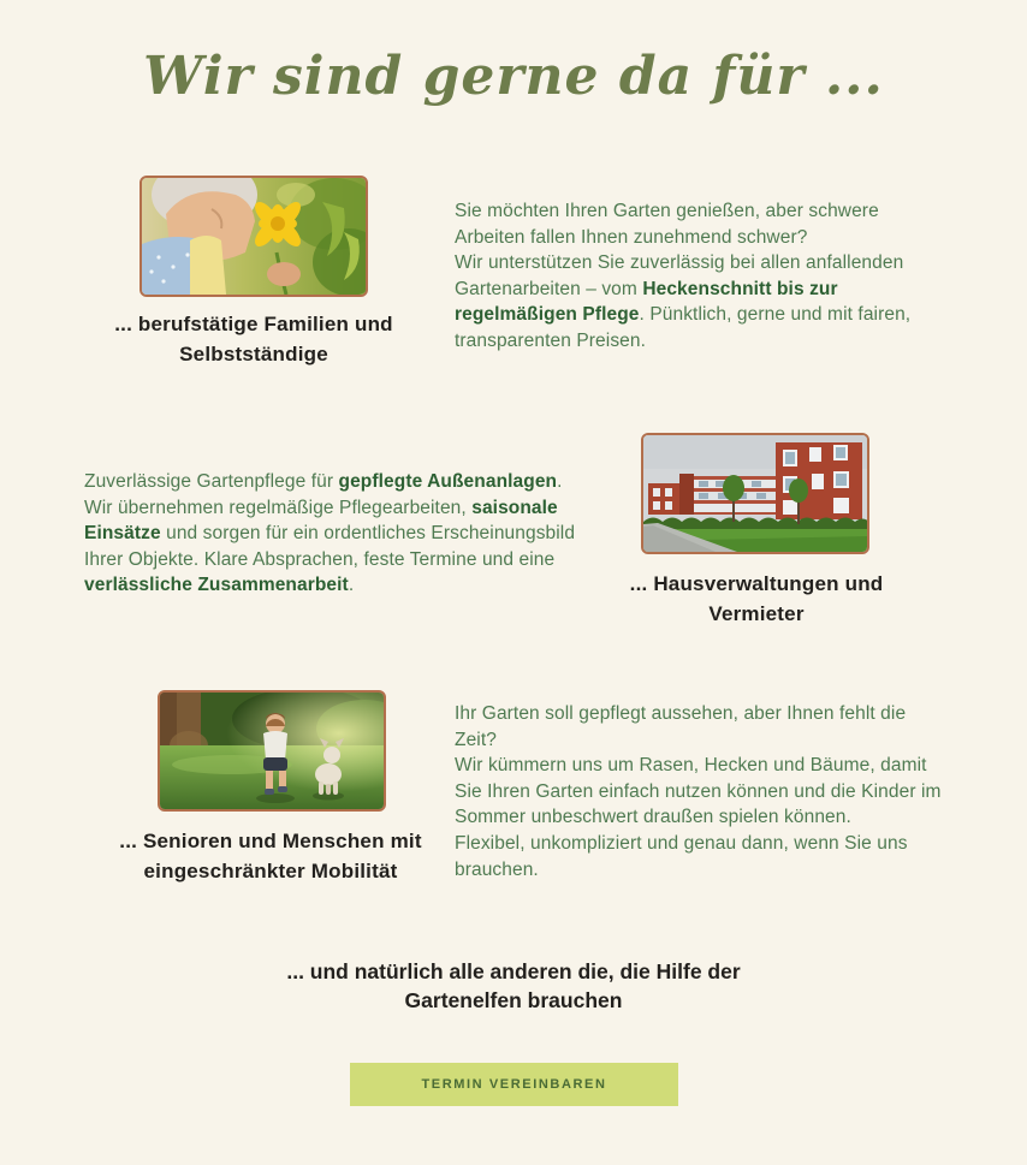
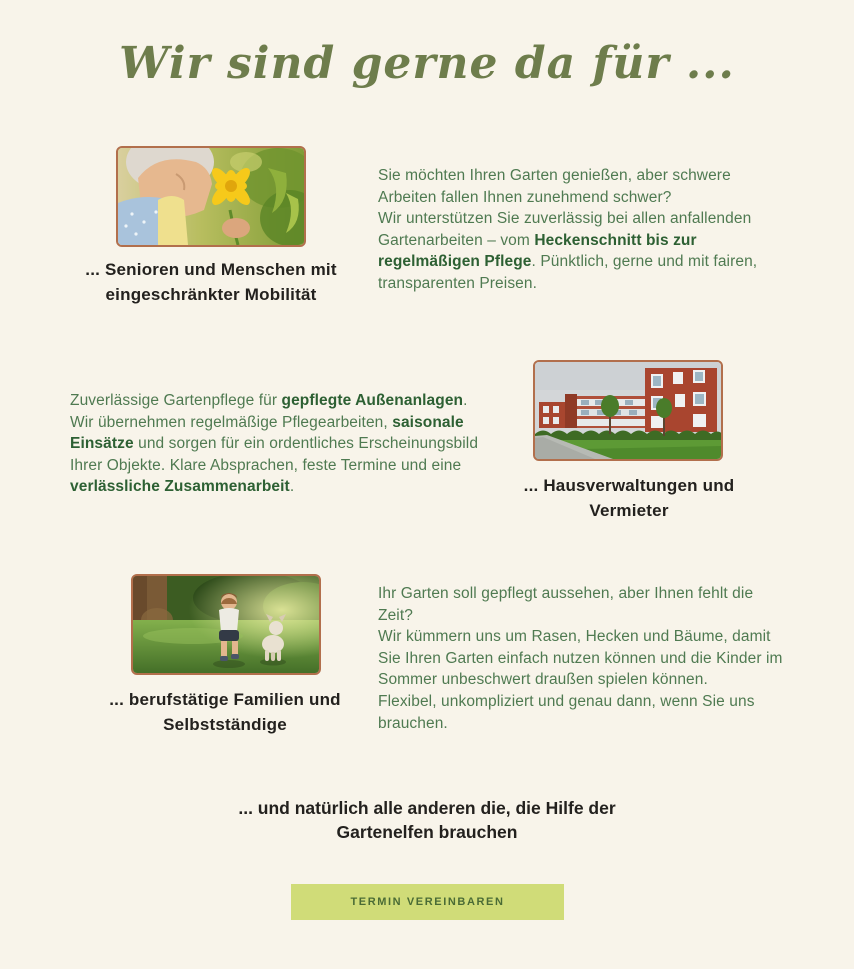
  Wir sind gerne da für ...
- ... berufstätige Familien und Selbstständige
+ ... Senioren und Menschen mit eingeschränkter Mobilität
  Sie möchten Ihren Garten genießen, aber schwere Arbeiten fallen Ihnen zunehmend schwer?
  Wir unterstützen Sie zuverlässig bei allen anfallenden Gartenarbeiten – vom Heckenschnitt bis zur regelmäßigen Pflege. Pünktlich, gerne und mit fairen, transparenten Preisen.
  Zuverlässige Gartenpflege für gepflegte Außenanlagen. Wir übernehmen regelmäßige Pflegearbeiten, saisonale Einsätze und sorgen für ein ordentliches Erscheinungsbild Ihrer Objekte. Klare Absprachen, feste Termine und eine verlässliche Zusammenarbeit.
  ... Hausverwaltungen und Vermieter
- ... Senioren und Menschen mit eingeschränkter Mobilität
+ ... berufstätige Familien und Selbstständige
  Ihr Garten soll gepflegt aussehen, aber Ihnen fehlt die Zeit?
  Wir kümmern uns um Rasen, Hecken und Bäume, damit Sie Ihren Garten einfach nutzen können und die Kinder im Sommer unbeschwert draußen spielen können.
  Flexibel, unkompliziert und genau dann, wenn Sie uns brauchen.
  ... und natürlich alle anderen die, die Hilfe der Gartenelfen brauchen
  TERMIN VEREINBAREN
